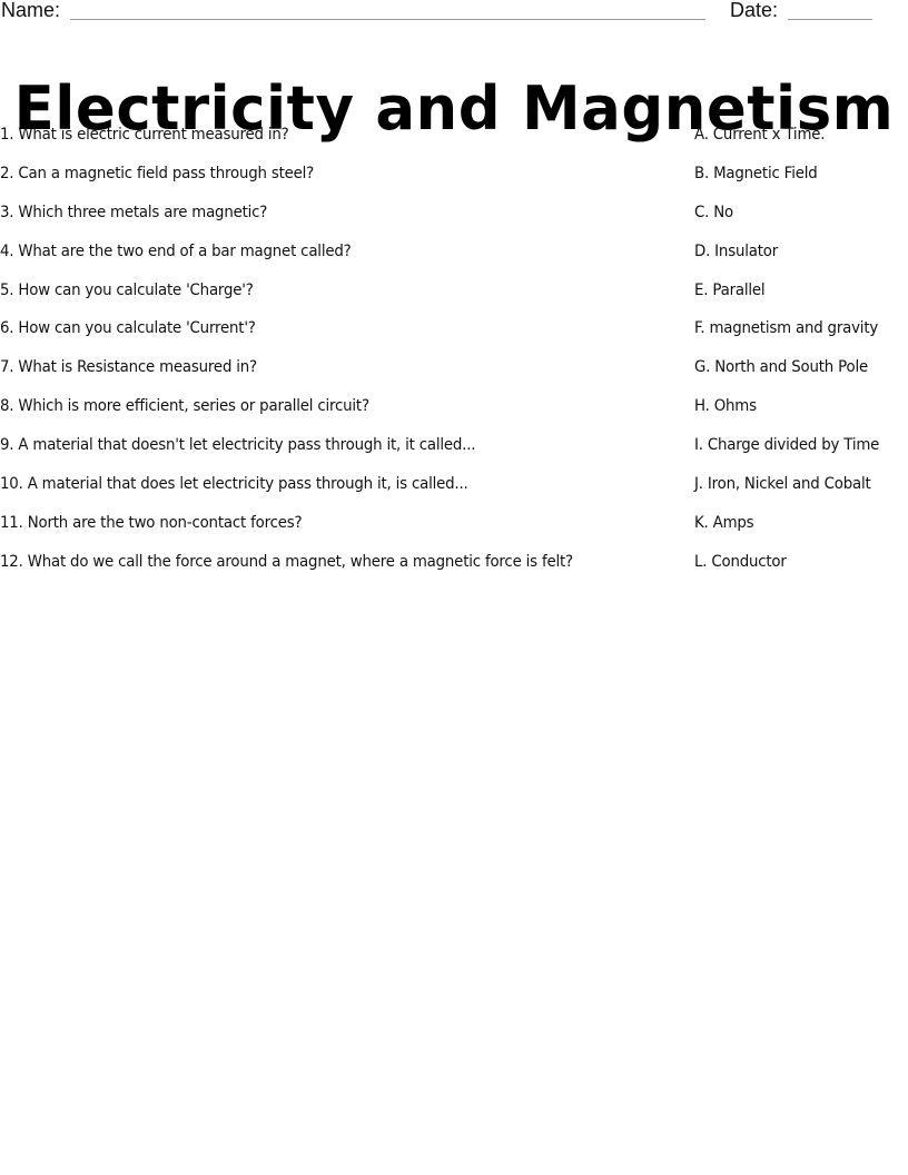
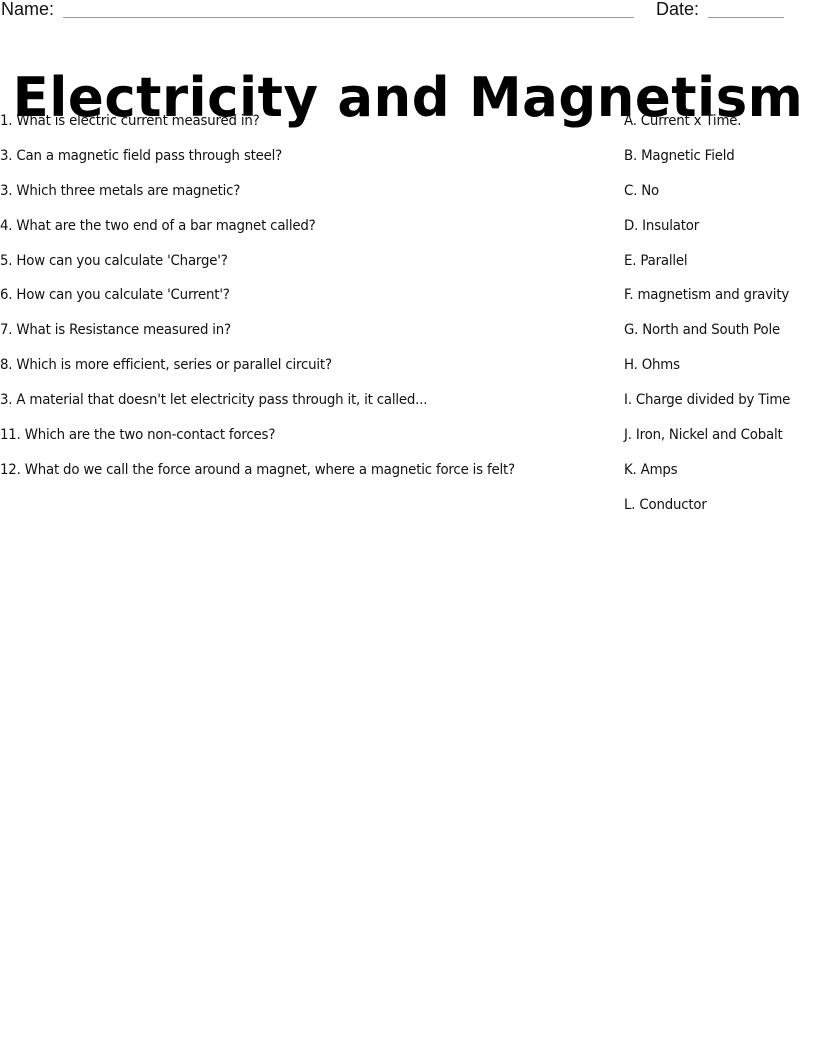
  Name:
  Date:
  Electricity and Magnetism
  1. What is electric current measured in?
- 2. Can a magnetic field pass through steel?
+ 3. Can a magnetic field pass through steel?
  3. Which three metals are magnetic?
  4. What are the two end of a bar magnet called?
  5. How can you calculate 'Charge'?
  6. How can you calculate 'Current'?
  7. What is Resistance measured in?
  8. Which is more efficient, series or parallel circuit?
- 9. A material that doesn't let electricity pass through it, it called...
+ 3. A material that doesn't let electricity pass through it, it called...
- 10. A material that does let electricity pass through it, is called...
- 11. North are the two non-contact forces?
+ 11. Which are the two non-contact forces?
  12. What do we call the force around a magnet, where a magnetic force is felt?
  A. Current x Time.
  B. Magnetic Field
  C. No
  D. Insulator
  E. Parallel
  F. magnetism and gravity
  G. North and South Pole
  H. Ohms
  I. Charge divided by Time
  J. Iron, Nickel and Cobalt
  K. Amps
  L. Conductor
